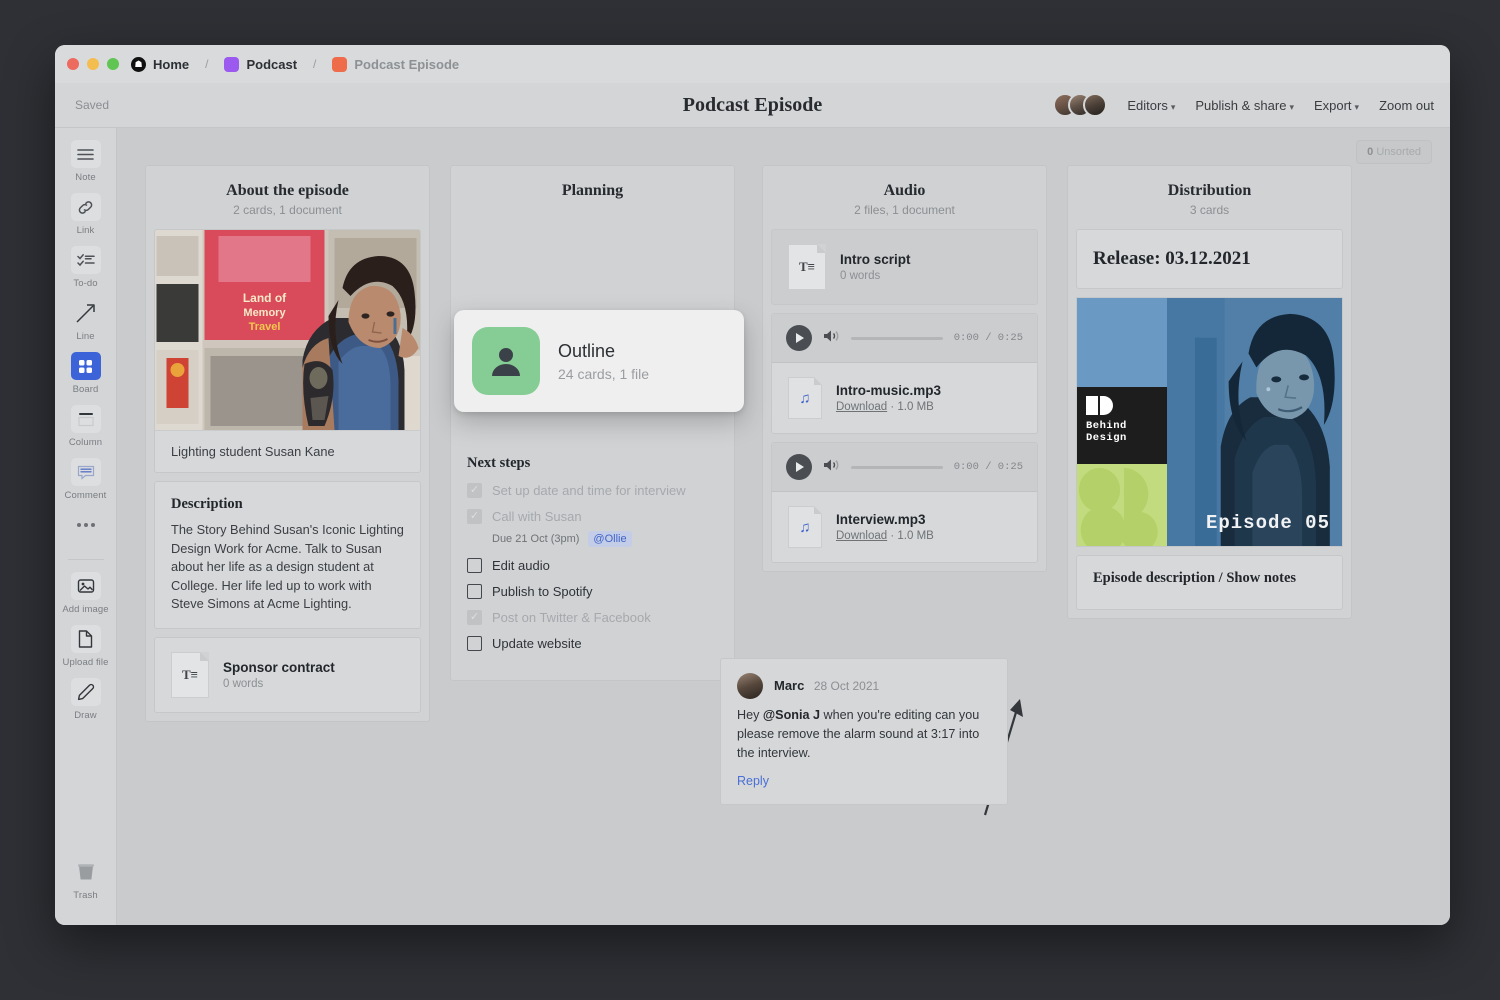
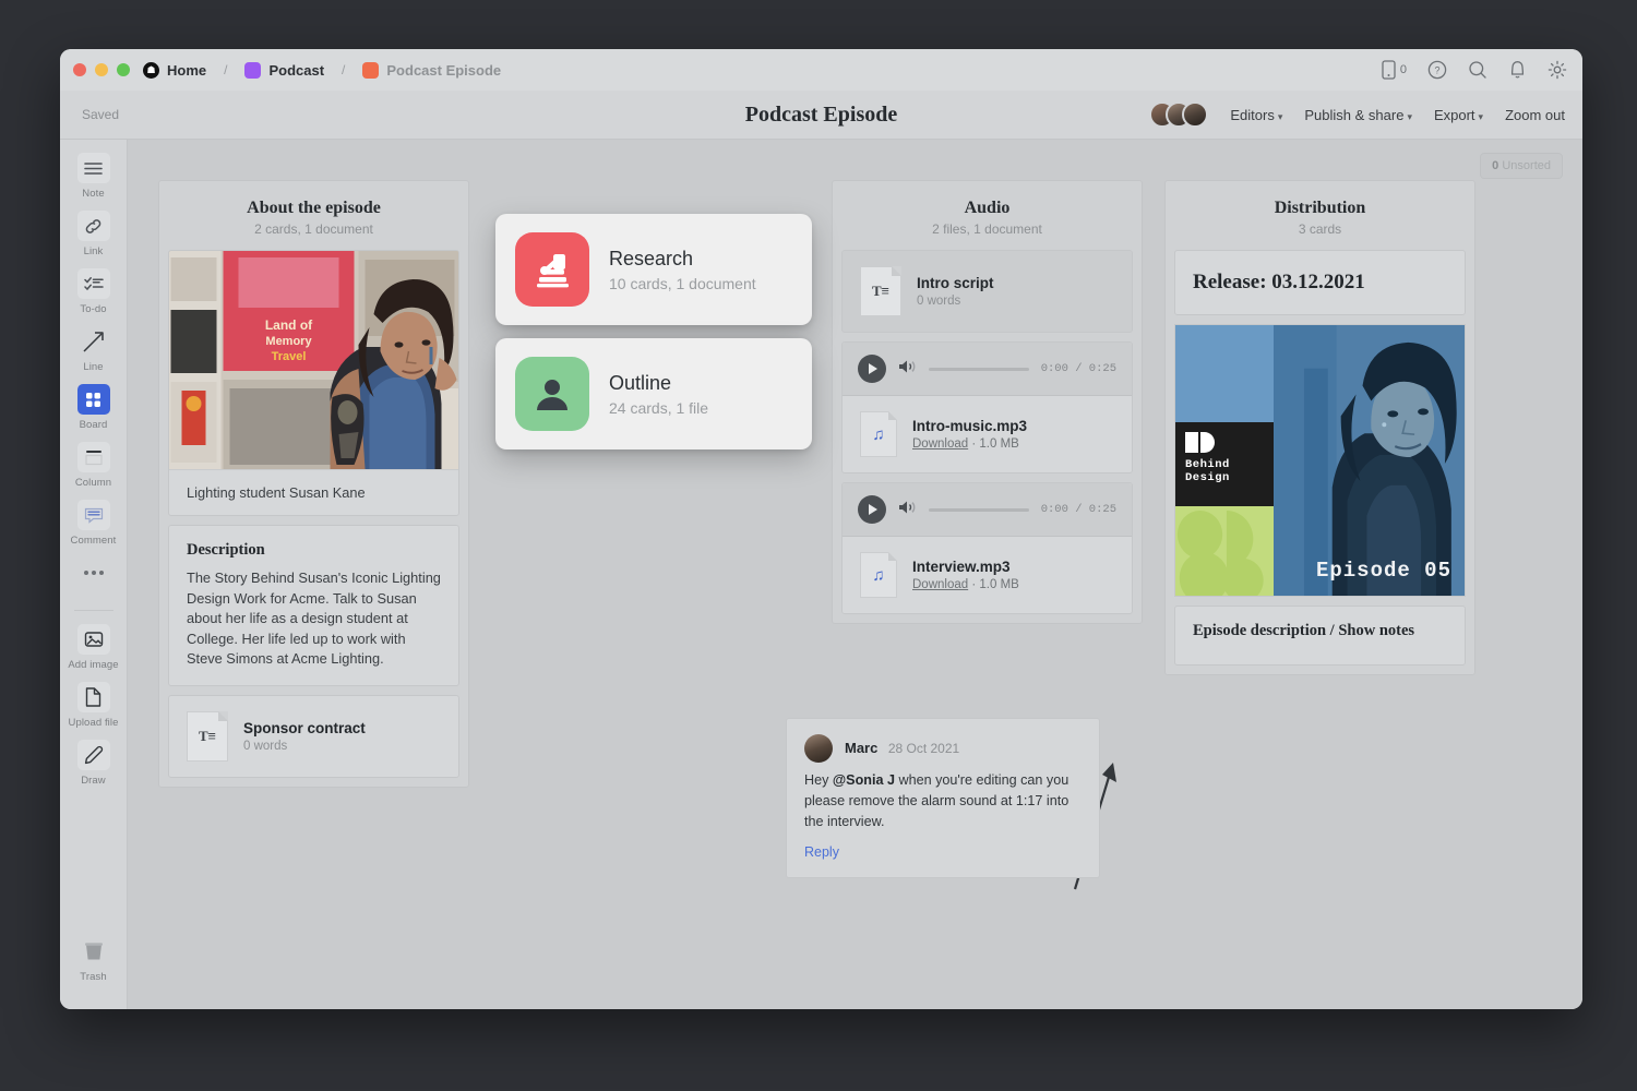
  ☗
  Home
  /
  Podcast
  /
  Podcast Episode
+ 0
+ ?
  Saved
  Podcast Episode
  Editors ▾
  Publish & share ▾
  Export ▾
  Zoom out
  Note
  Link
  To-do
  Line
  Board
  Column
  Comment
  Add image
  Upload file
  Draw
  Trash
  0 Unsorted
  About the episode
  2 cards, 1 document
  Land of
  Memory
  Travel
  Lighting student Susan Kane
  Description
  The Story Behind Susan's Iconic Lighting Design Work for Acme. Talk to Susan about her life as a design student at College. Her life led up to work with Steve Simons at Acme Lighting.
  T≡
  Sponsor contract
  0 words
- Planning
- Next steps
- Set up date and time for interview
- Call with Susan
- Due 21 Oct (3pm)
- @Ollie
- Edit audio
- Publish to Spotify
- Post on Twitter & Facebook
- Update website
  Audio
  2 files, 1 document
  T≡
  Intro script
  0 words
  0:00 / 0:25
  ♫
  Intro-music.mp3
  Download · 1.0 MB
  0:00 / 0:25
  ♫
  Interview.mp3
  Download · 1.0 MB
  Distribution
  3 cards
  Release: 03.12.2021
  Behind
  Design
  Episode 05
  Episode description / Show notes
  Marc 28 Oct 2021
- Hey @Sonia J when you're editing can you please remove the alarm sound at 3:17 into the interview.
+ Hey @Sonia J when you're editing can you please remove the alarm sound at 1:17 into the interview.
  Reply
+ Research
+ 10 cards, 1 document
  Outline
  24 cards, 1 file
